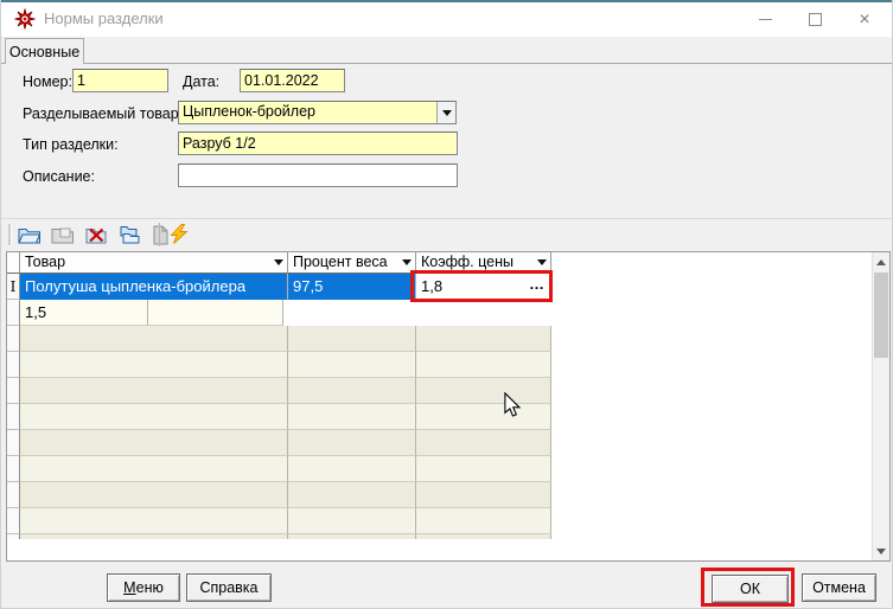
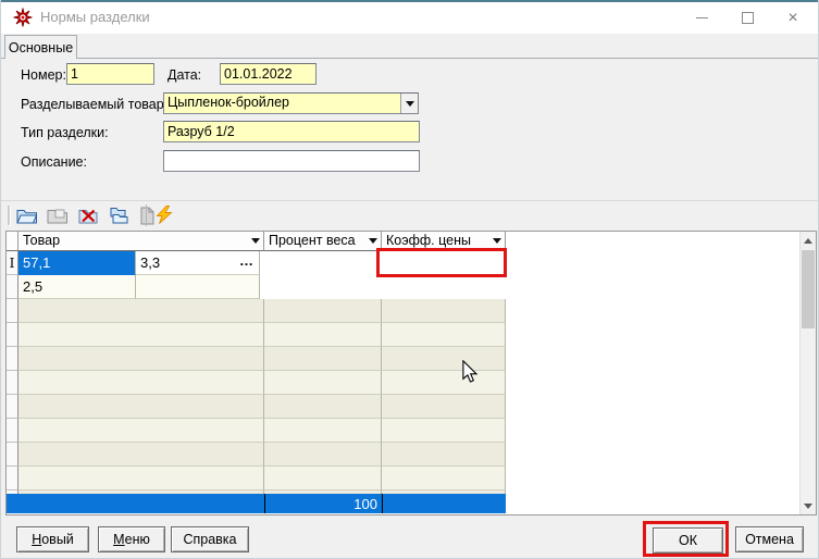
  Нормы разделки
  ×
  Основные
  Номер:
  1
  Дата:
  01.01.2022
  Разделываемый товар
  Цыпленок-бройлер
  Тип разделки:
  Разруб 1/2
  Описание:
  Товар
  Процент веса
  Коэфф. цены
  I
- Полутуша цыпленка-бройлера
- 97,5
+ 57,1
- 1,8
+ 3,3
  …
- 1,5
+ 2,5
+ 100
+ Новый
  Меню
  Справка
  ОК
  Отмена
